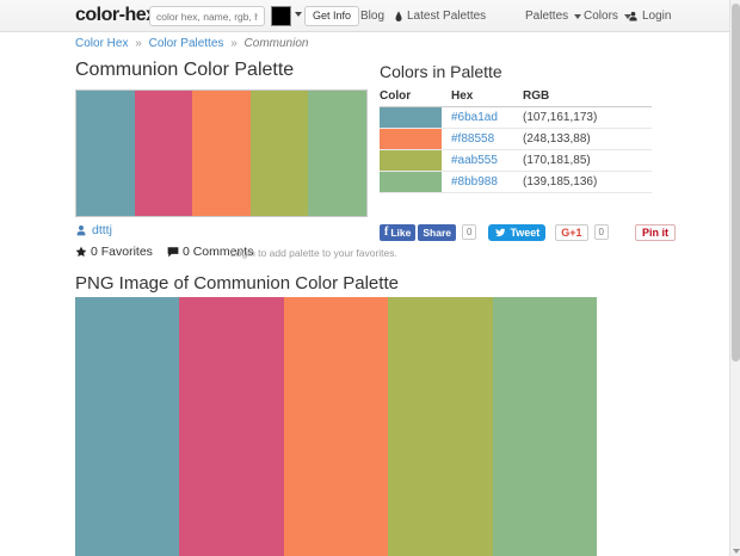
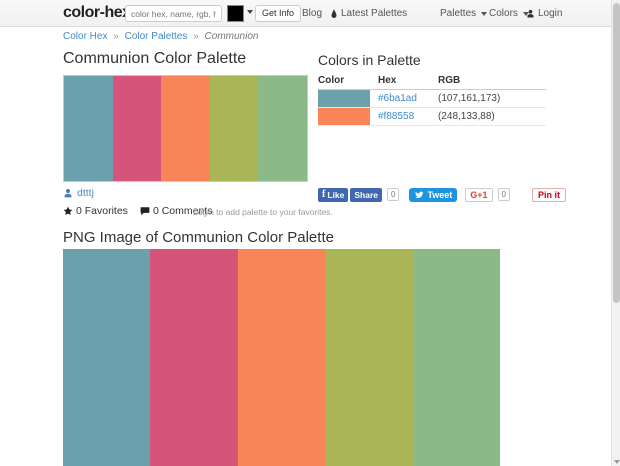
  color-he
  color hex, name, rgb, h
  Get Info
  Blog
  Latest Palettes
  Palettes
  Colors
  Login
  Color Hex » Color Palettes » Communion
  Communion Color Palette
  dtttj
  0 Favorites
  0 Comments
  Login to add palette to your favorites.
  Colors in Palette
  Color	Hex	RGB
  	#6ba1ad	(107,161,173)
  	#f88558	(248,133,88)
- 	#aab555	(170,181,85)
- 	#8bb988	(139,185,136)
  f
  Like
  Share
  0
  Tweet
  G+1
  0
  Pin it
  PNG Image of Communion Color Palette
